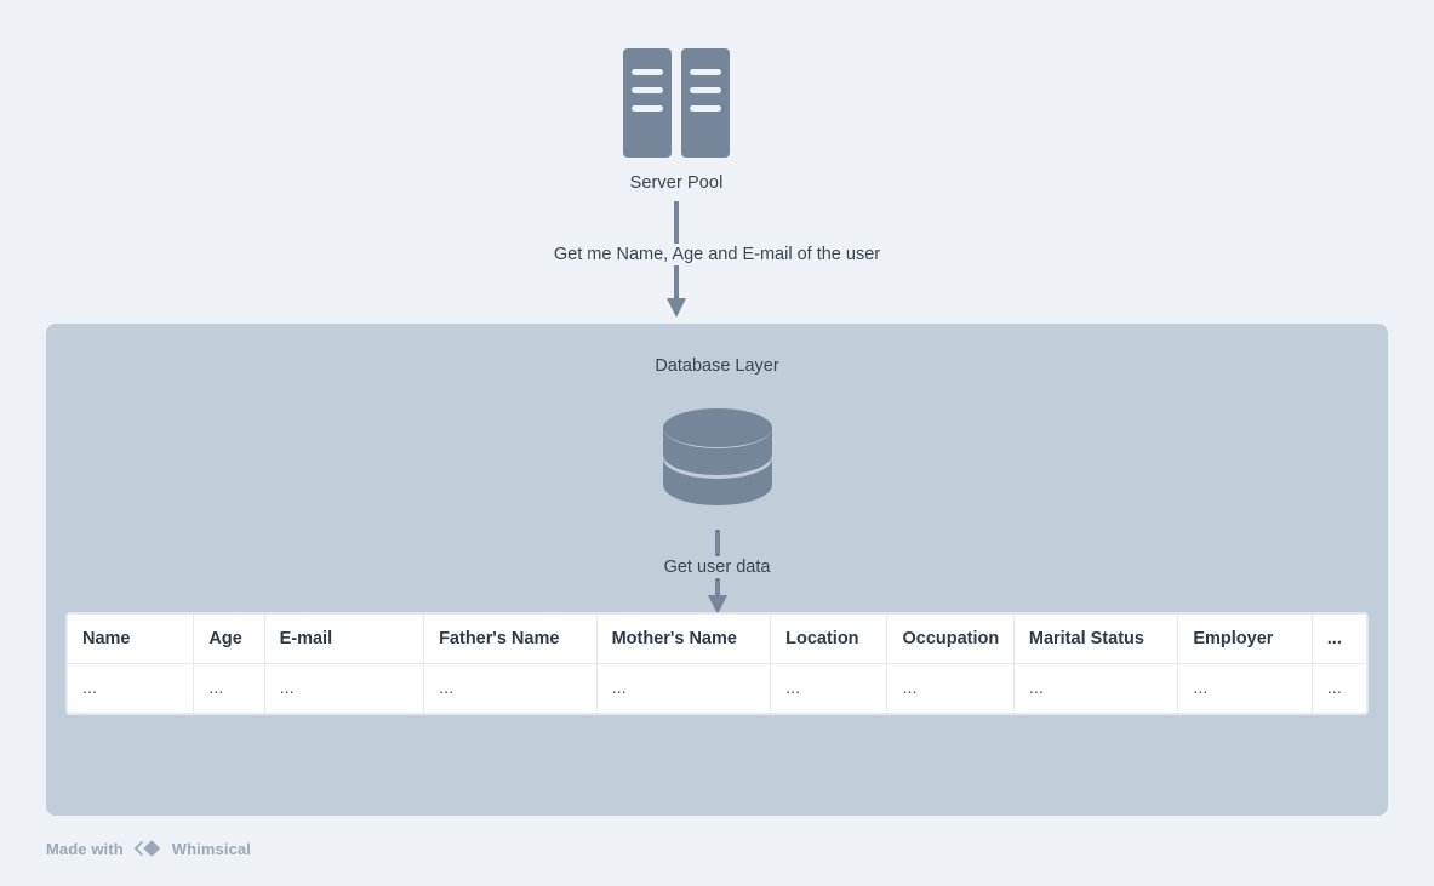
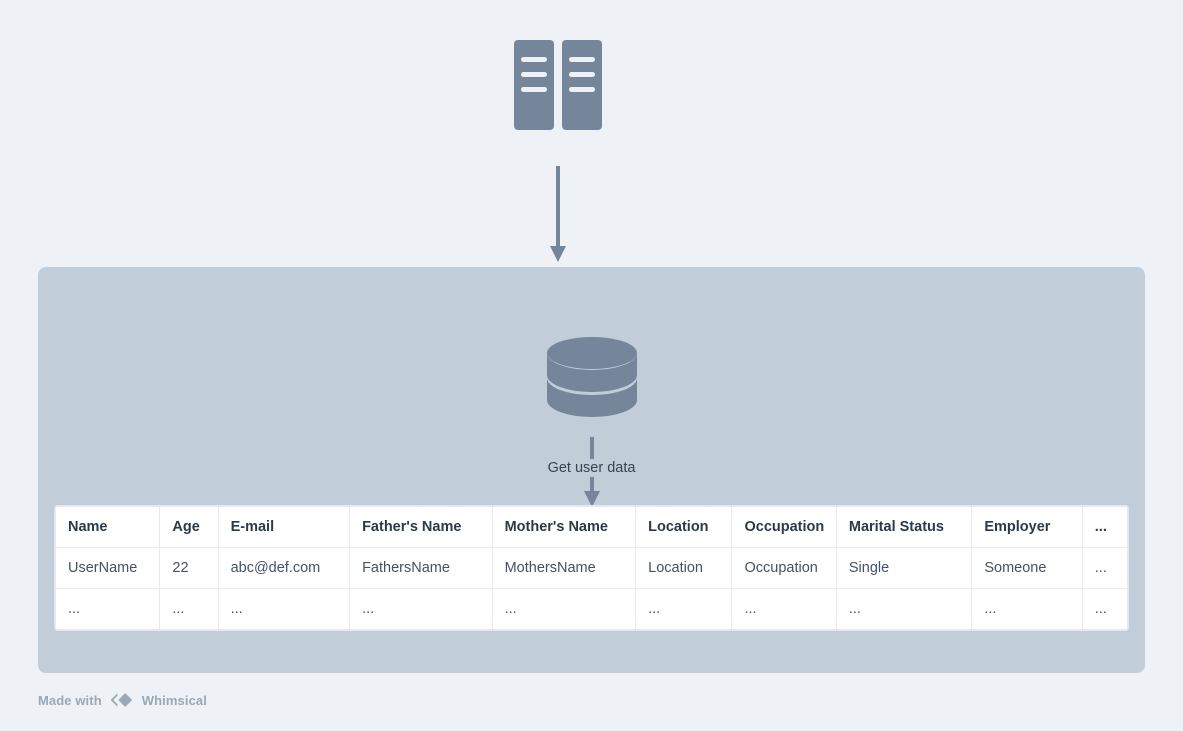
- Server Pool
- Get me Name, Age and E-mail of the user
- Database Layer
  Get user data
  Name	Age	E-mail	Father's Name	Mother's Name	Location	Occupation	Marital Status	Employer	...
+ UserName	22	abc@def.com	FathersName	MothersName	Location	Occupation	Single	Someone	...
  ...	...	...	...	...	...	...	...	...	...
  Made with
  Whimsical
